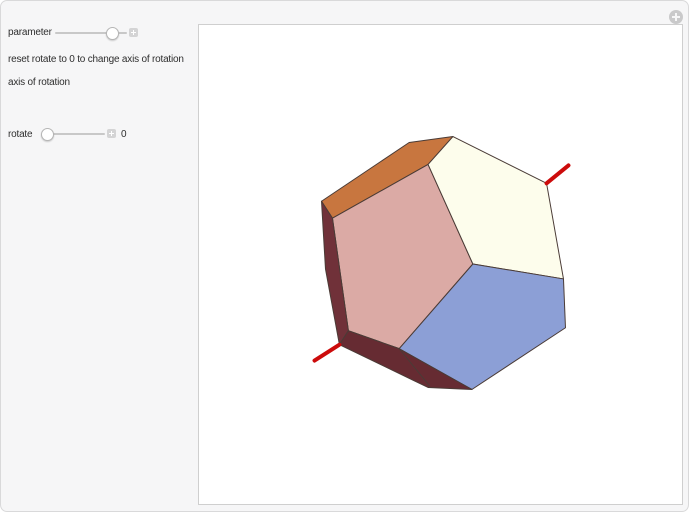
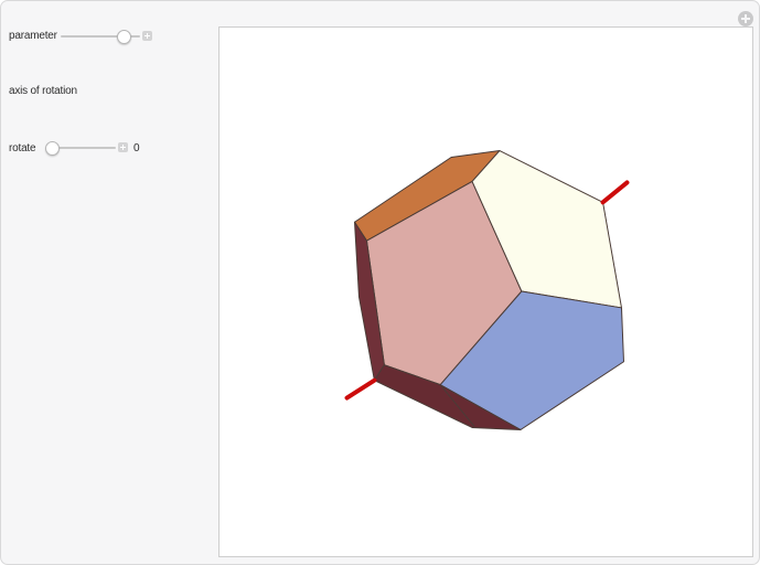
  parameter
- reset rotate to 0 to change axis of rotation
  axis of rotation
  rotate
  0
